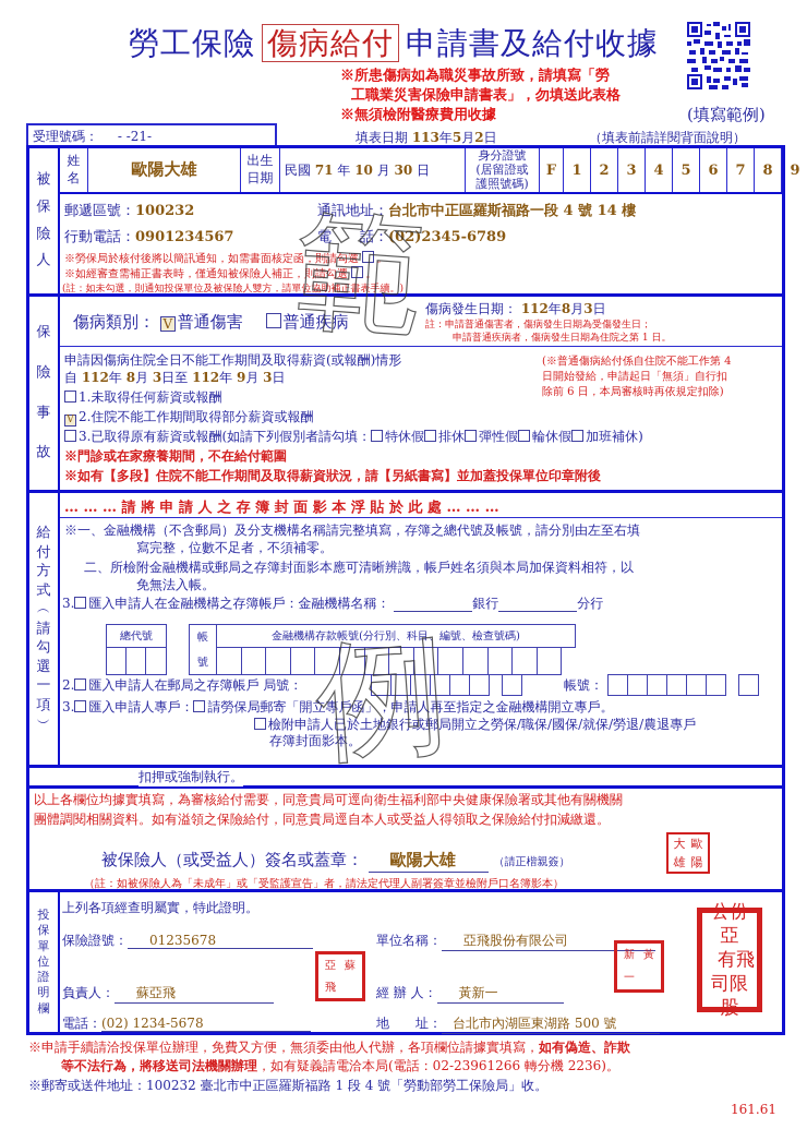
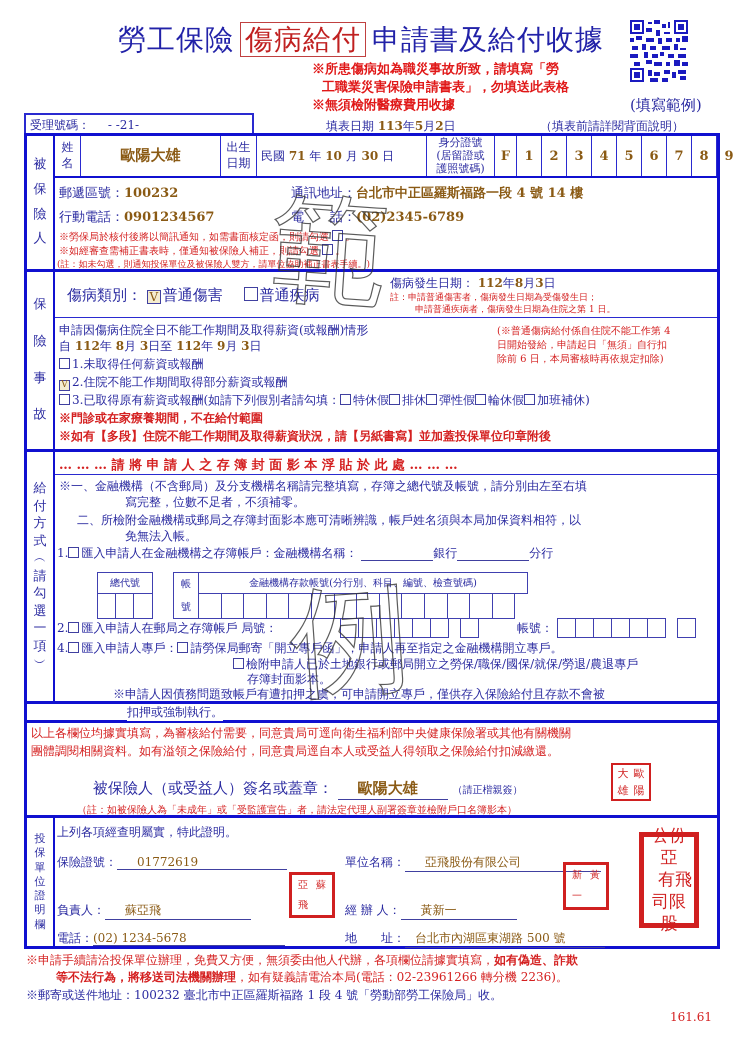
  勞工保險 傷病給付 申請書及給付收據
  ※所患傷病如為職災事故所致，請填寫「勞
  工職業災害保險申請書表」，勿填送此表格
  ※無須檢附醫療費用收據
  (填寫範例)
  受理號碼： - -21-
  填表日期 113年5月2日
  （填表前請詳閱背面說明）
  被
  保
  險
  人
  姓
  名
  歐陽大雄
  出生
  日期
  民國 71 年 10 月 30 日
  身分證號
  (居留證或
  護照號碼)
  F
  1
  2
  3
  4
  5
  6
  7
  8
  9
  郵遞區號：100232
  通訊地址：台北市中正區羅斯福路一段 4 號 14 樓
  行動電話：0901234567
  電 話：(02)2345-6789
  ※勞保局於核付後將以簡訊通知，如需書面核定函，則請勾選 。
  ※如經審查需補正書表時，僅通知被保險人補正，則請勾選 。
  (註：如未勾選，則通知投保單位及被保險人雙方，請單位協助補正書表手續。)
  保
  險
  事
  故
  傷病類別： V 普通傷害 普通疾病
  傷病發生日期： 112年8月3日
  註：申請普通傷害者，傷病發生日期為受傷發生日；
  申請普通疾病者，傷病發生日期為住院之第 1 日。
  申請因傷病住院全日不能工作期間及取得薪資(或報酬)情形
  自 112年 8月 3日至 112年 9月 3日
  (※普通傷病給付係自住院不能工作第 4
  日開始發給，申請起日「無須」自行扣
  除前 6 日，本局審核時再依規定扣除)
  1.未取得任何薪資或報酬
  V 2.住院不能工作期間取得部分薪資或報酬
  3.已取得原有薪資或報酬(如請下列假別者請勾填： 特休假 排休 彈性假 輪休假 加班補休)
  ※門診或在家療養期間，不在給付範圍
  ※如有【多段】住院不能工作期間及取得薪資狀況，請【另紙書寫】並加蓋投保單位印章附後
  給
  付
  方
  式
  ︵
  請
  勾
  選
  一
  項
  ︶
  … … … 請 將 申 請 人 之 存 簿 封 面 影 本 浮 貼 於 此 處 … … …
  ※一、金融機構（不含郵局）及分支機構名稱請完整填寫，存簿之總代號及帳號，請分別由左至右填
  寫完整，位數不足者，不須補零。
  二、所檢附金融機構或郵局之存簿封面影本應可清晰辨識，帳戶姓名須與本局加保資料相符，以
  免無法入帳。
- 3. 匯入申請人在金融機構之存簿帳戶：金融機構名稱： 銀行 分行
+ 1. 匯入申請人在金融機構之存簿帳戶：金融機構名稱： 銀行 分行
  總代號
  帳
  號
  金融機構存款帳號(分行別、科目、編號、檢查號碼)
  2. 匯入申請人在郵局之存簿帳戶 局號：
  帳號：
- 3. 匯入申請人專戶： 請勞保局郵寄「開立專戶函」，申請人再至指定之金融機構開立專戶。
+ 4. 匯入申請人專戶： 請勞保局郵寄「開立專戶函」，申請人再至指定之金融機構開立專戶。
  檢附申請人已於土地銀行或郵局開立之勞保/職保/國保/就保/勞退/農退專戶
  存簿封面影本。
+ ※申請人因債務問題致帳戶有遭扣押之虞，可申請開立專戶，僅供存入保險給付且存款不會被
  扣押或強制執行。
  以上各欄位均據實填寫，為審核給付需要，同意貴局可逕向衛生福利部中央健康保險署或其他有關機關
  團體調閱相關資料。如有溢領之保險給付，同意貴局逕自本人或受益人得領取之保險給付扣減繳還。
  被保險人（或受益人）簽名或蓋章： 歐陽大雄 （請正楷親簽）
  大
  歐
  雄
  陽
  （註：如被保險人為「未成年」或「受監護宣告」者，請法定代理人副署簽章並檢附戶口名簿影本）
  投
  保
  單
  位
  證
  明
  欄
  上列各項經查明屬實，特此證明。
- 保險證號： 01235678
+ 保險證號： 01772619
  單位名稱： 亞飛股份有限公司
  負責人： 蘇亞飛
  亞
  蘇
  飛
  經 辦 人： 黃新一
  新
  黃
  一
  公份亞
  有飛
  司限股
  電話：(02) 1234-5678
  地 址： 台北市內湖區東湖路 500 號
  ※申請手續請洽投保單位辦理，免費又方便，無須委由他人代辦，各項欄位請據實填寫，如有偽造、詐欺
  等不法行為，將移送司法機關辦理，如有疑義請電洽本局(電話：02-23961266 轉分機 2236)。
  ※郵寄或送件地址：100232 臺北市中正區羅斯福路 1 段 4 號「勞動部勞工保險局」收。
  161.61
